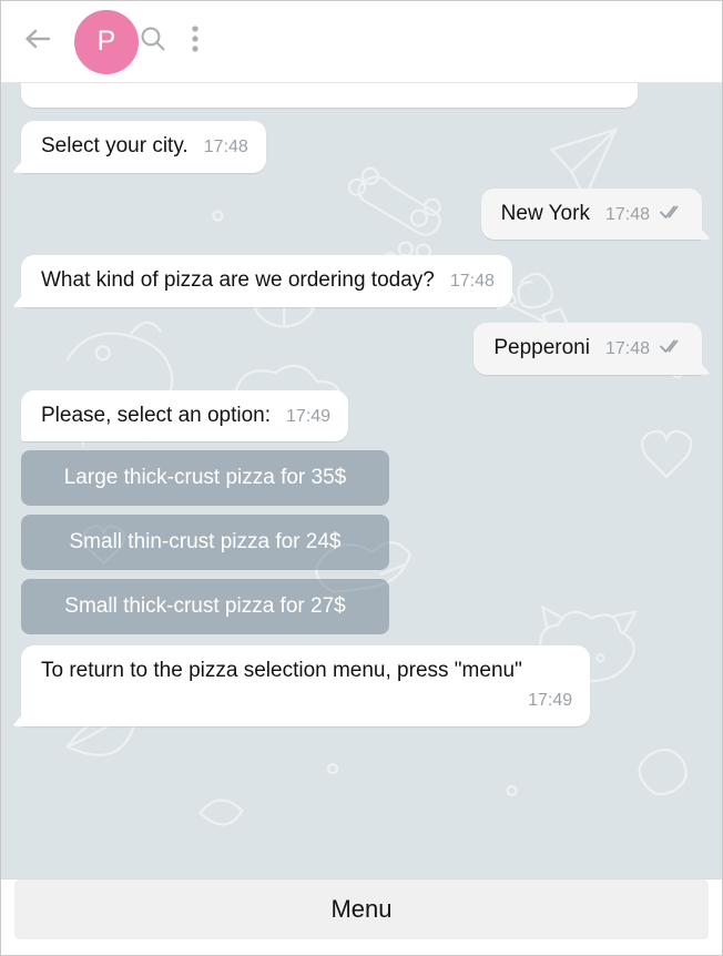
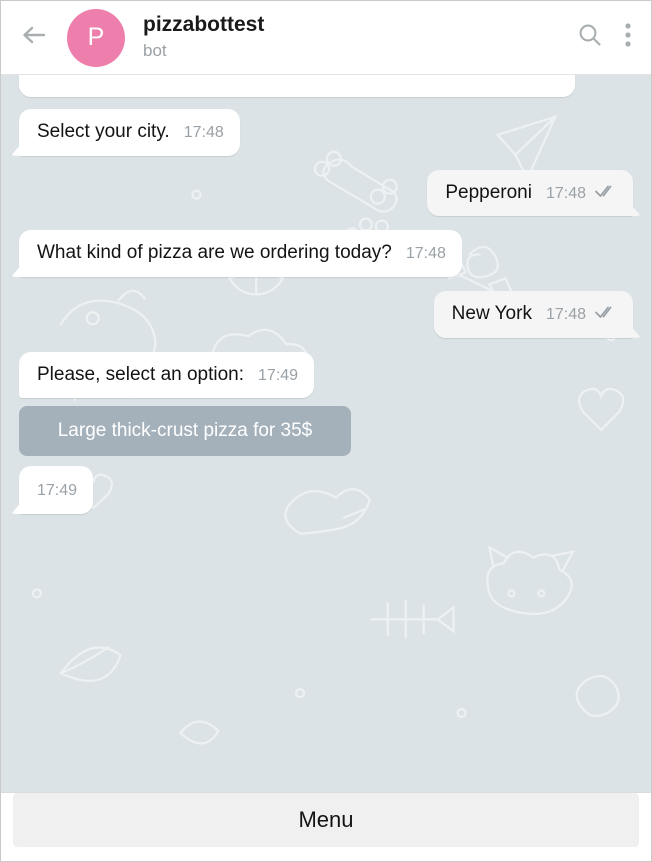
  P
+ pizzabottest
+ bot
  Select your city.
  17:48
- New York
+ Pepperoni
  17:48
  What kind of pizza are we ordering today?
  17:48
- Pepperoni
+ New York
  17:48
  Please, select an option:
  17:49
  Large thick-crust pizza for 35$
- Small thin-crust pizza for 24$
- Small thick-crust pizza for 27$
- To return to the pizza selection menu, press "menu"
  17:49
  Menu
